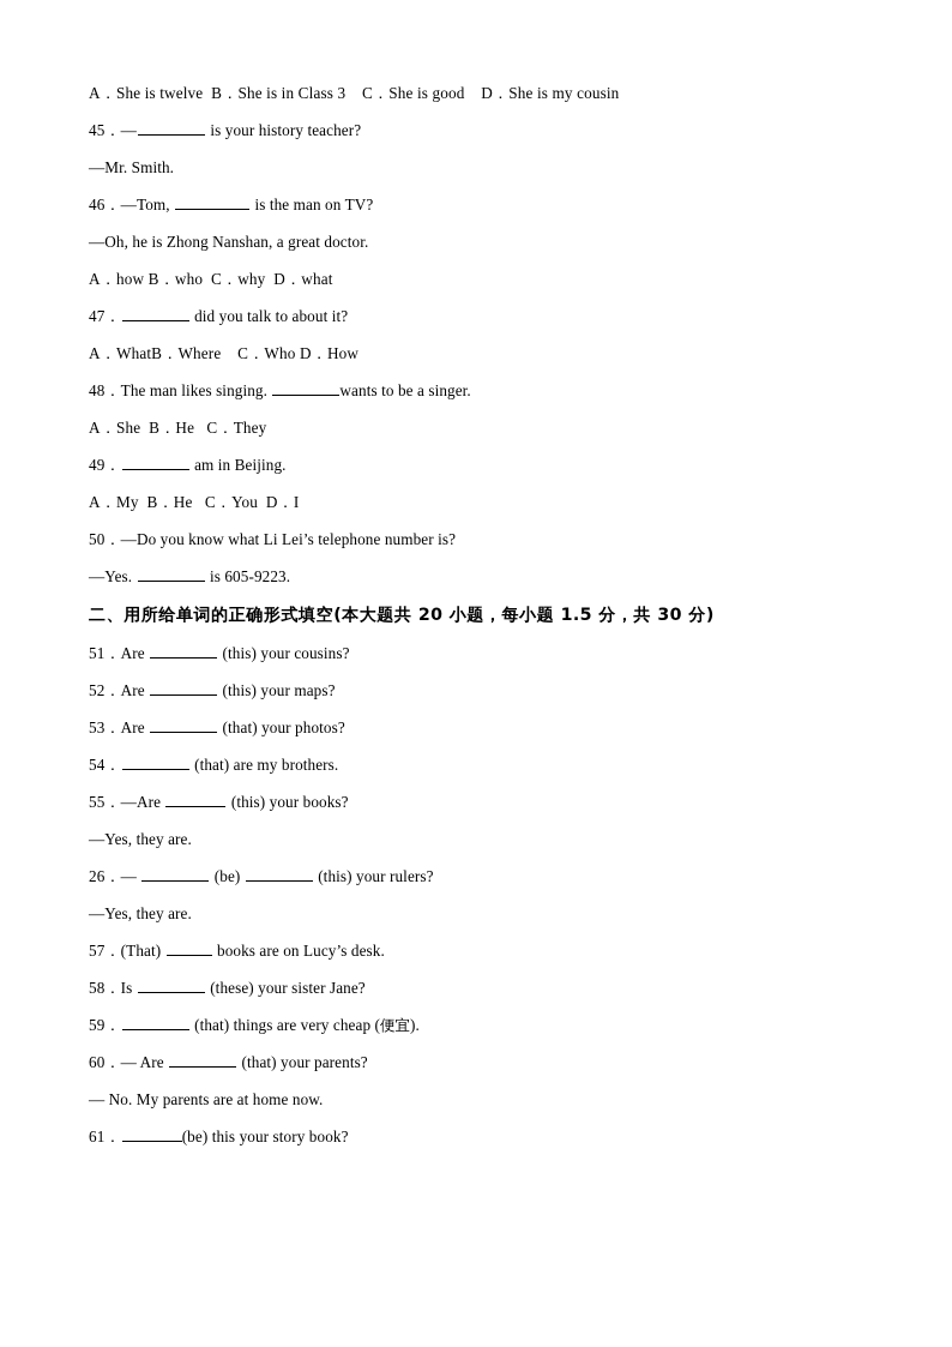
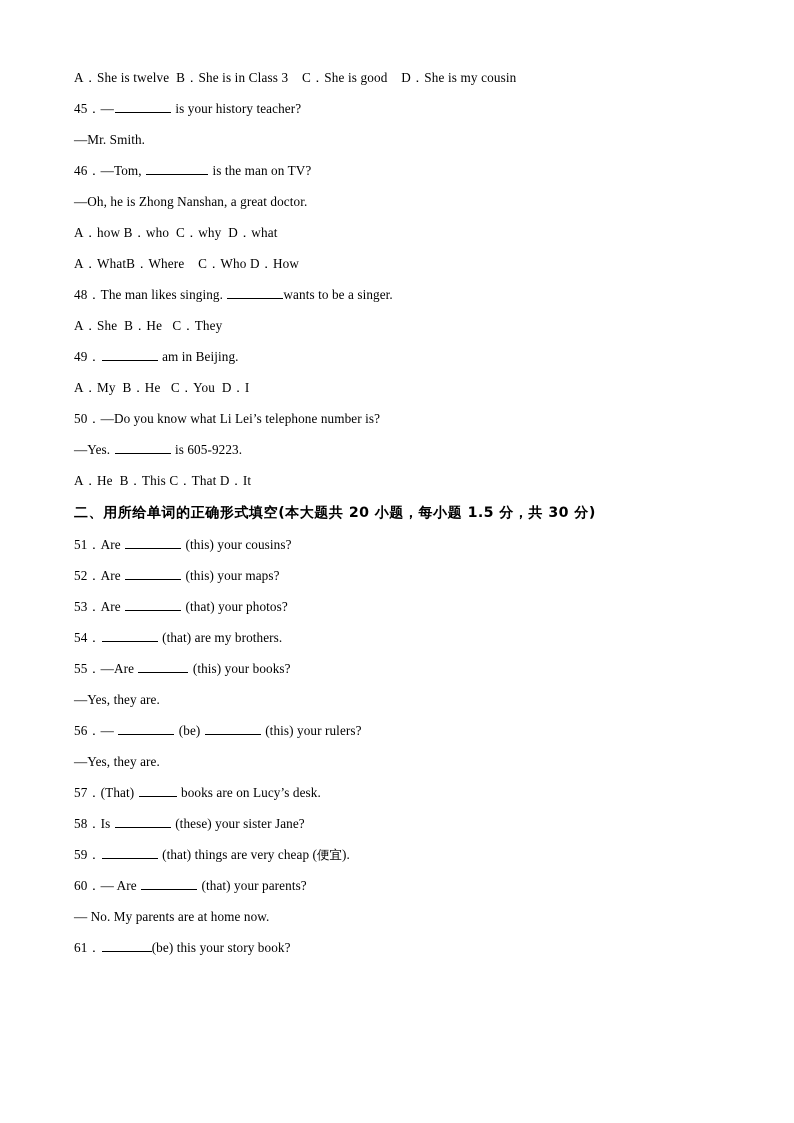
  A．She is twelve B．She is in Class 3 C．She is good D．She is my cousin
  45．— is your history teacher?
  —Mr. Smith.
  46．—Tom, is the man on TV?
  —Oh, he is Zhong Nanshan, a great doctor.
  A．how B．who C．why D．what
- 47． did you talk to about it?
  A．WhatB．Where C．Who D．How
  48．The man likes singing. wants to be a singer.
  A．She B．He C．They
  49． am in Beijing.
  A．My B．He C．You D．I
  50．—Do you know what Li Lei’s telephone number is?
  —Yes. is 605-9223.
+ A．He B．This C．That D．It
  二、用所给单词的正确形式填空(本大题共 20 小题，每小题 1.5 分，共 30 分)
  51．Are (this) your cousins?
  52．Are (this) your maps?
  53．Are (that) your photos?
  54． (that) are my brothers.
  55．—Are (this) your books?
  —Yes, they are.
- 26．— (be) (this) your rulers?
+ 56．— (be) (this) your rulers?
  —Yes, they are.
  57．(That) books are on Lucy’s desk.
  58．Is (these) your sister Jane?
  59． (that) things are very cheap (便宜).
  60．— Are (that) your parents?
  — No. My parents are at home now.
  61． (be) this your story book?
